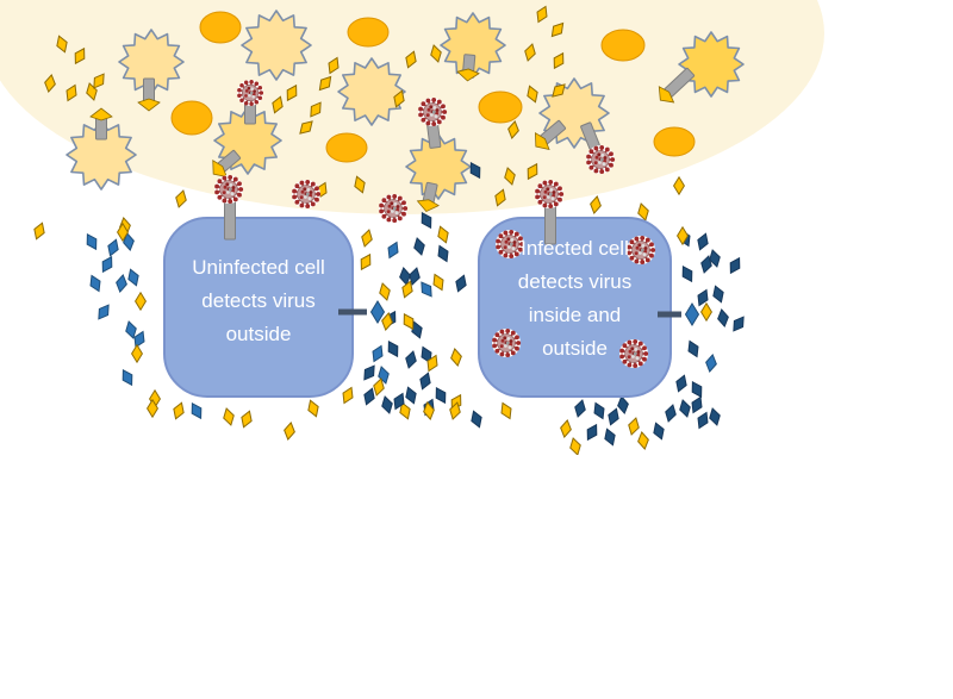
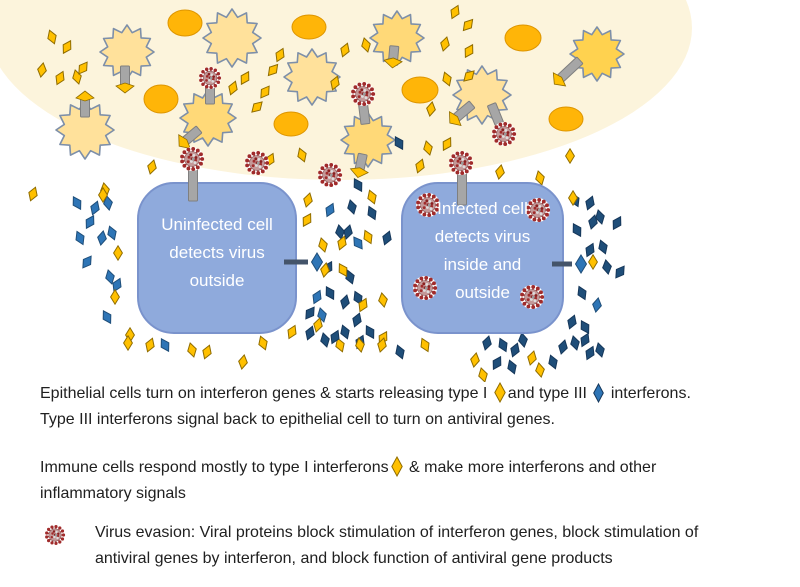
  Uninfected cell
  detects virus
  outside
  Infected cell
  detects virus
  inside and
  outside
+ Epithelial cells turn on interferon genes & starts releasing type I and type III interferons.
+ Type III interferons signal back to epithelial cell to turn on antiviral genes.
+ Immune cells respond mostly to type I interferons & make more interferons and other
+ inflammatory signals
+ Virus evasion: Viral proteins block stimulation of interferon genes, block stimulation of
+ antiviral genes by interferon, and block function of antiviral gene products
